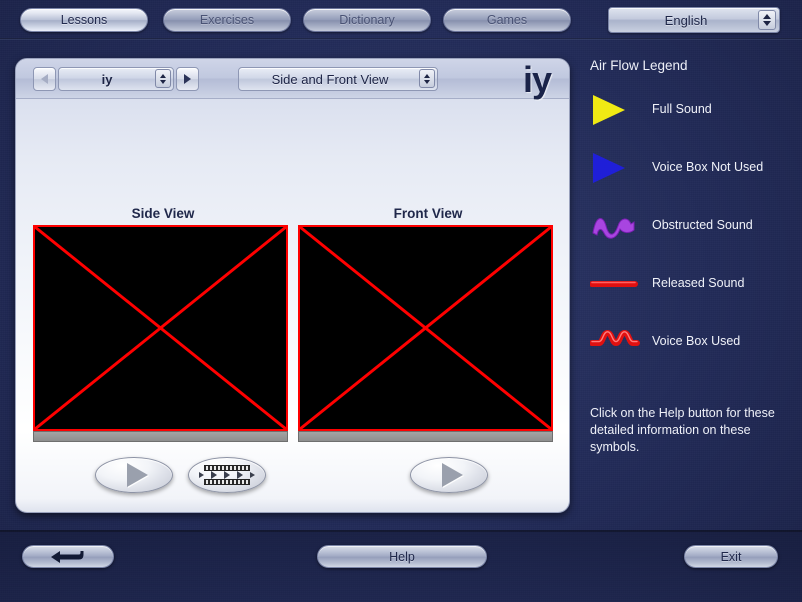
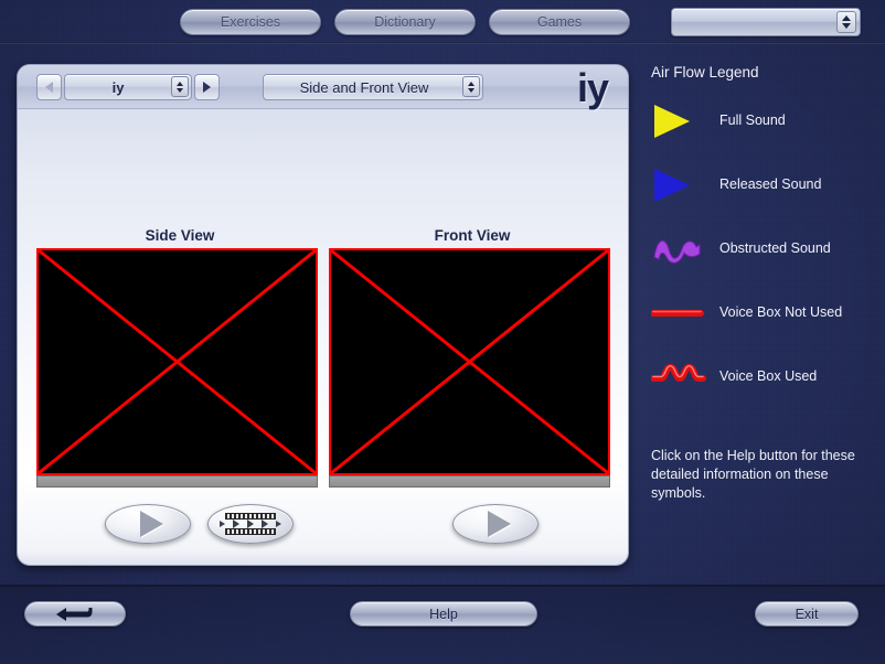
- Lessons
  Exercises
  Dictionary
  Games
- English
  iy
  Side and Front View
  iy
  Side View
  Front View
  Air Flow Legend
  Full Sound
- Voice Box Not Used
+ Released Sound
  Obstructed Sound
- Released Sound
+ Voice Box Not Used
  Voice Box Used
  Click on the Help button for these detailed information on these symbols.
  Help
  Exit
